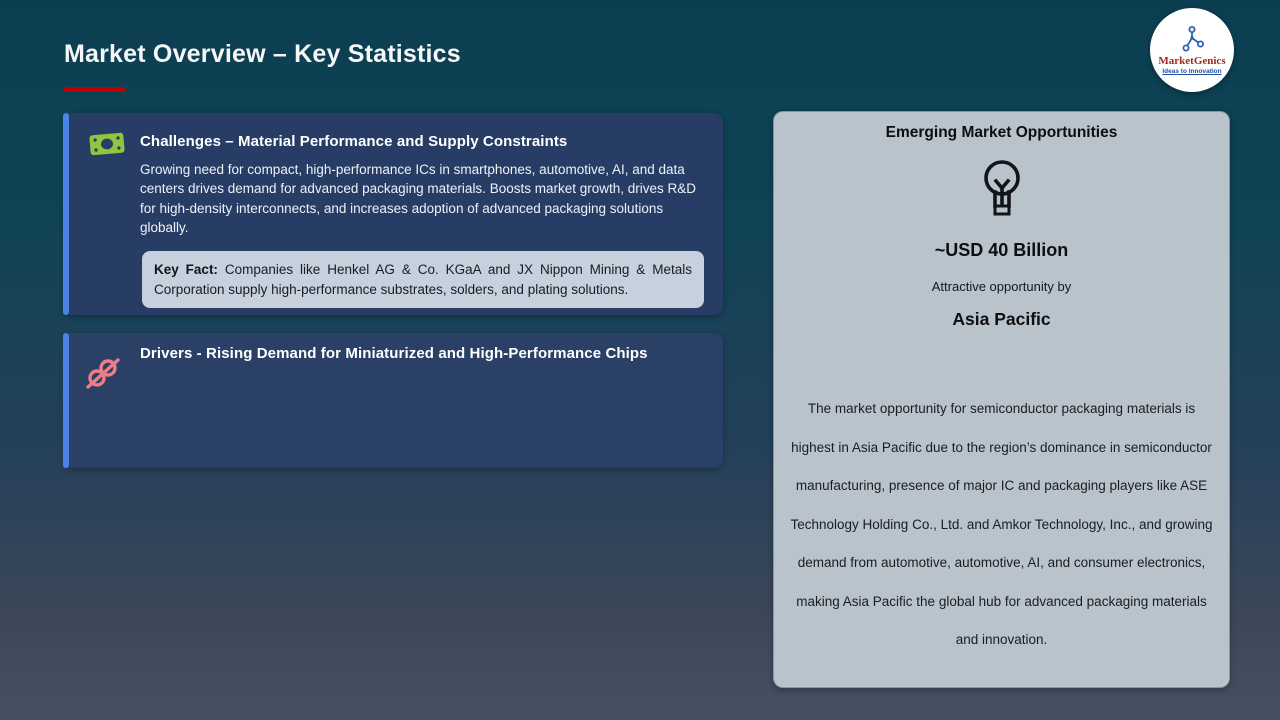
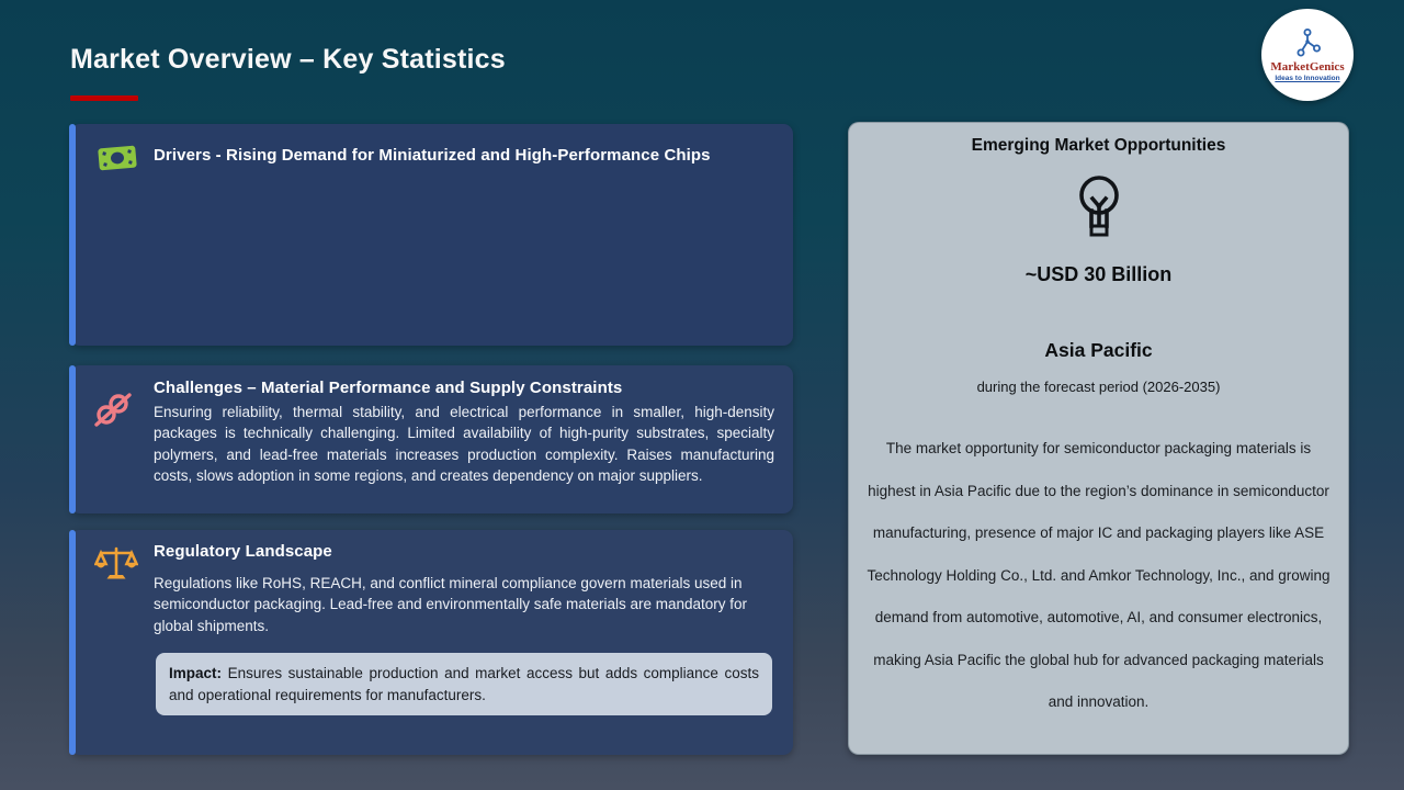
  Market Overview – Key Statistics
  MarketGenics
- Challenges – Material Performance and Supply Constraints
+ Drivers - Rising Demand for Miniaturized and High-Performance Chips
- Growing need for compact, high-performance ICs in smartphones, automotive, AI, and data centers drives demand for advanced packaging materials. Boosts market growth, drives R&D for high-density interconnects, and increases adoption of advanced packaging solutions globally.
- Key Fact: Companies like Henkel AG & Co. KGaA and JX Nippon Mining & Metals Corporation supply high-performance substrates, solders, and plating solutions.
- Drivers - Rising Demand for Miniaturized and High-Performance Chips
+ Challenges – Material Performance and Supply Constraints
+ Ensuring reliability, thermal stability, and electrical performance in smaller, high-density packages is technically challenging. Limited availability of high-purity substrates, specialty polymers, and lead-free materials increases production complexity. Raises manufacturing costs, slows adoption in some regions, and creates dependency on major suppliers.
+ Regulatory Landscape
+ Regulations like RoHS, REACH, and conflict mineral compliance govern materials used in semiconductor packaging. Lead-free and environmentally safe materials are mandatory for global shipments.
+ Impact: Ensures sustainable production and market access but adds compliance costs and operational requirements for manufacturers.
  Emerging Market Opportunities
- ~USD 40 Billion
+ ~USD 30 Billion
- Attractive opportunity by
  Asia Pacific
+ during the forecast period (2026-2035)
  The market opportunity for semiconductor packaging materials is highest in Asia Pacific due to the region’s dominance in semiconductor manufacturing, presence of major IC and packaging players like ASE Technology Holding Co., Ltd. and Amkor Technology, Inc., and growing demand from automotive, automotive, AI, and consumer electronics, making Asia Pacific the global hub for advanced packaging materials and innovation.
